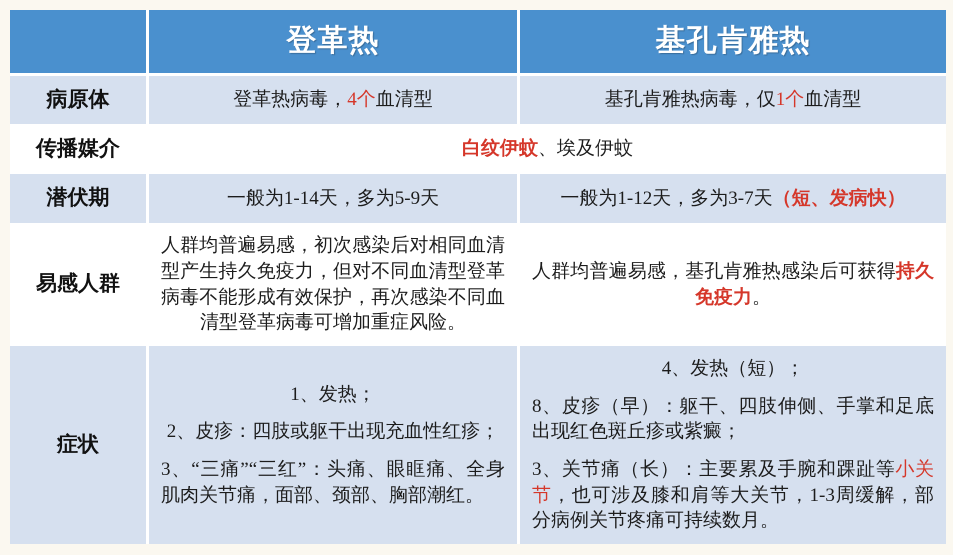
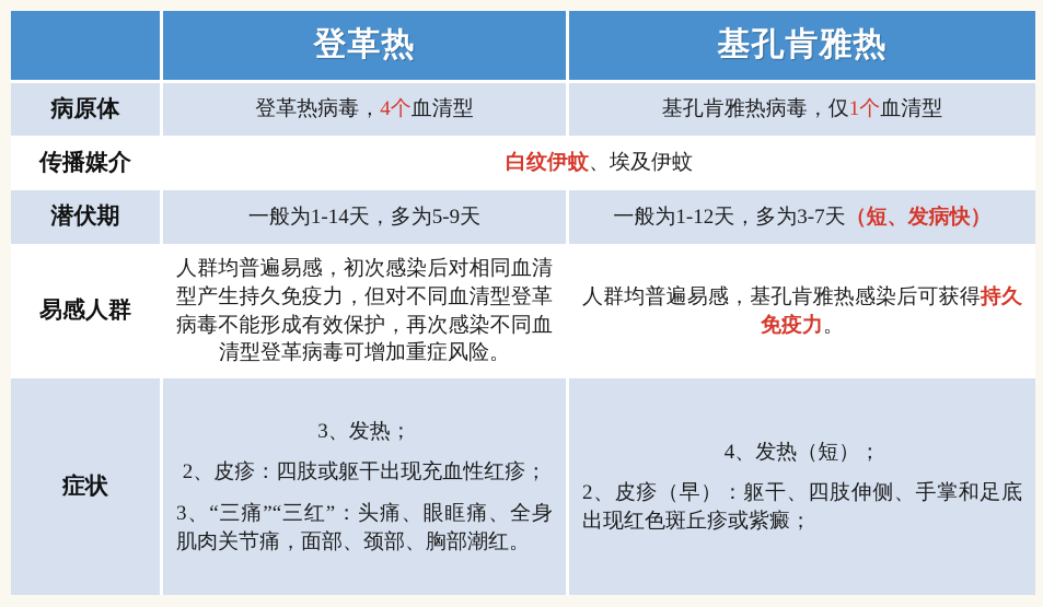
  登革热
  基孔肯雅热
  病原体
  登革热病毒，4个血清型
  基孔肯雅热病毒，仅1个血清型
  传播媒介
  白纹伊蚊、埃及伊蚊
  潜伏期
  一般为1-14天，多为5-9天
  一般为1-12天，多为3-7天（短、发病快）
  易感人群
  人群均普遍易感，初次感染后对相同血清型产生持久免疫力，但对不同血清型登革病毒不能形成有效保护，再次感染不同血清型登革病毒可增加重症风险。
  人群均普遍易感，基孔肯雅热感染后可获得持久免疫力。
  症状
- 1、发热；
+ 3、发热；
  2、皮疹：四肢或躯干出现充血性红疹；
  3、“三痛”“三红”：头痛、眼眶痛、全身肌肉关节痛，面部、颈部、胸部潮红。
  4、发热（短）；
- 8、皮疹（早）：躯干、四肢伸侧、手掌和足底出现红色斑丘疹或紫癜；
+ 2、皮疹（早）：躯干、四肢伸侧、手掌和足底出现红色斑丘疹或紫癜；
- 3、关节痛（长）：主要累及手腕和踝趾等小关节，也可涉及膝和肩等大关节，1-3周缓解，部分病例关节疼痛可持续数月。
